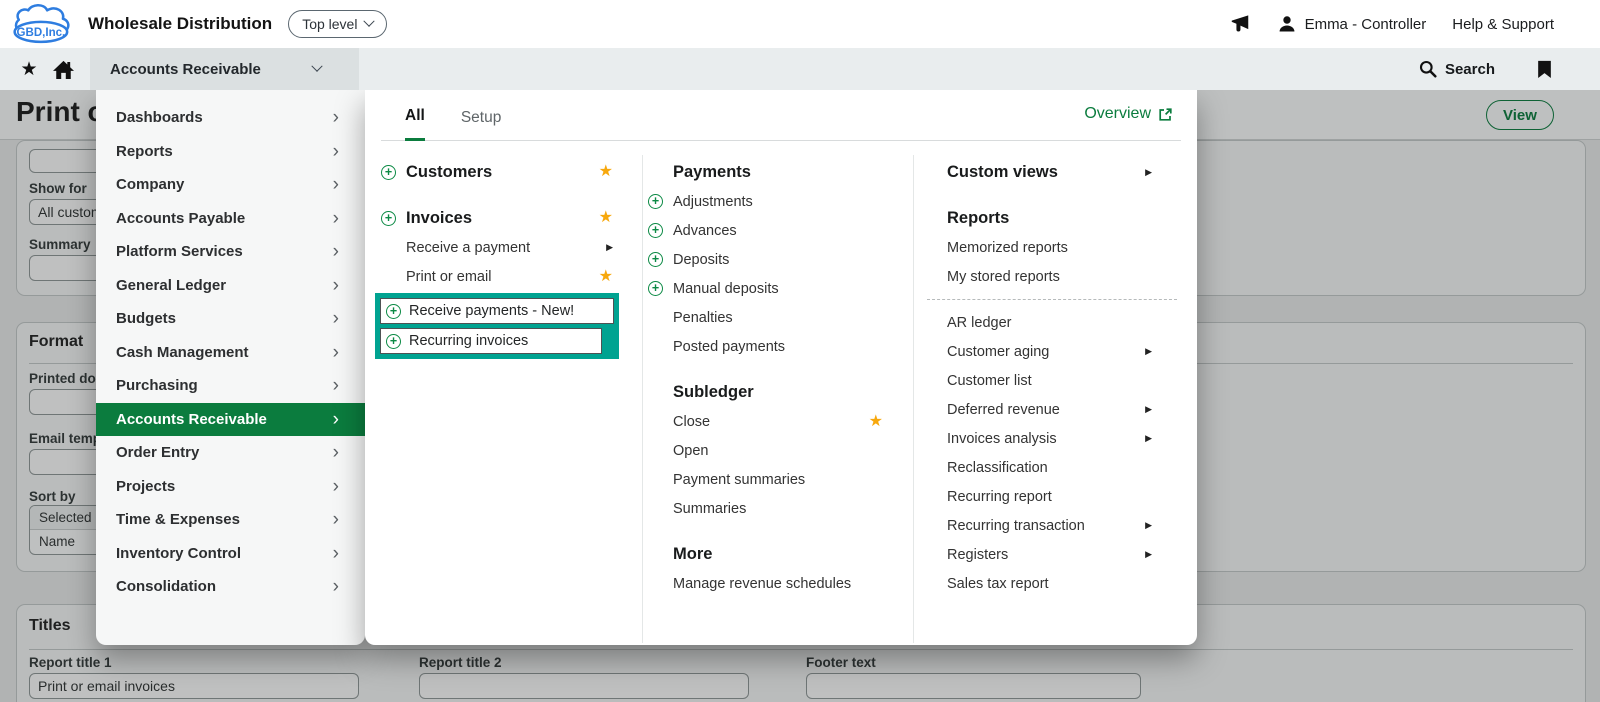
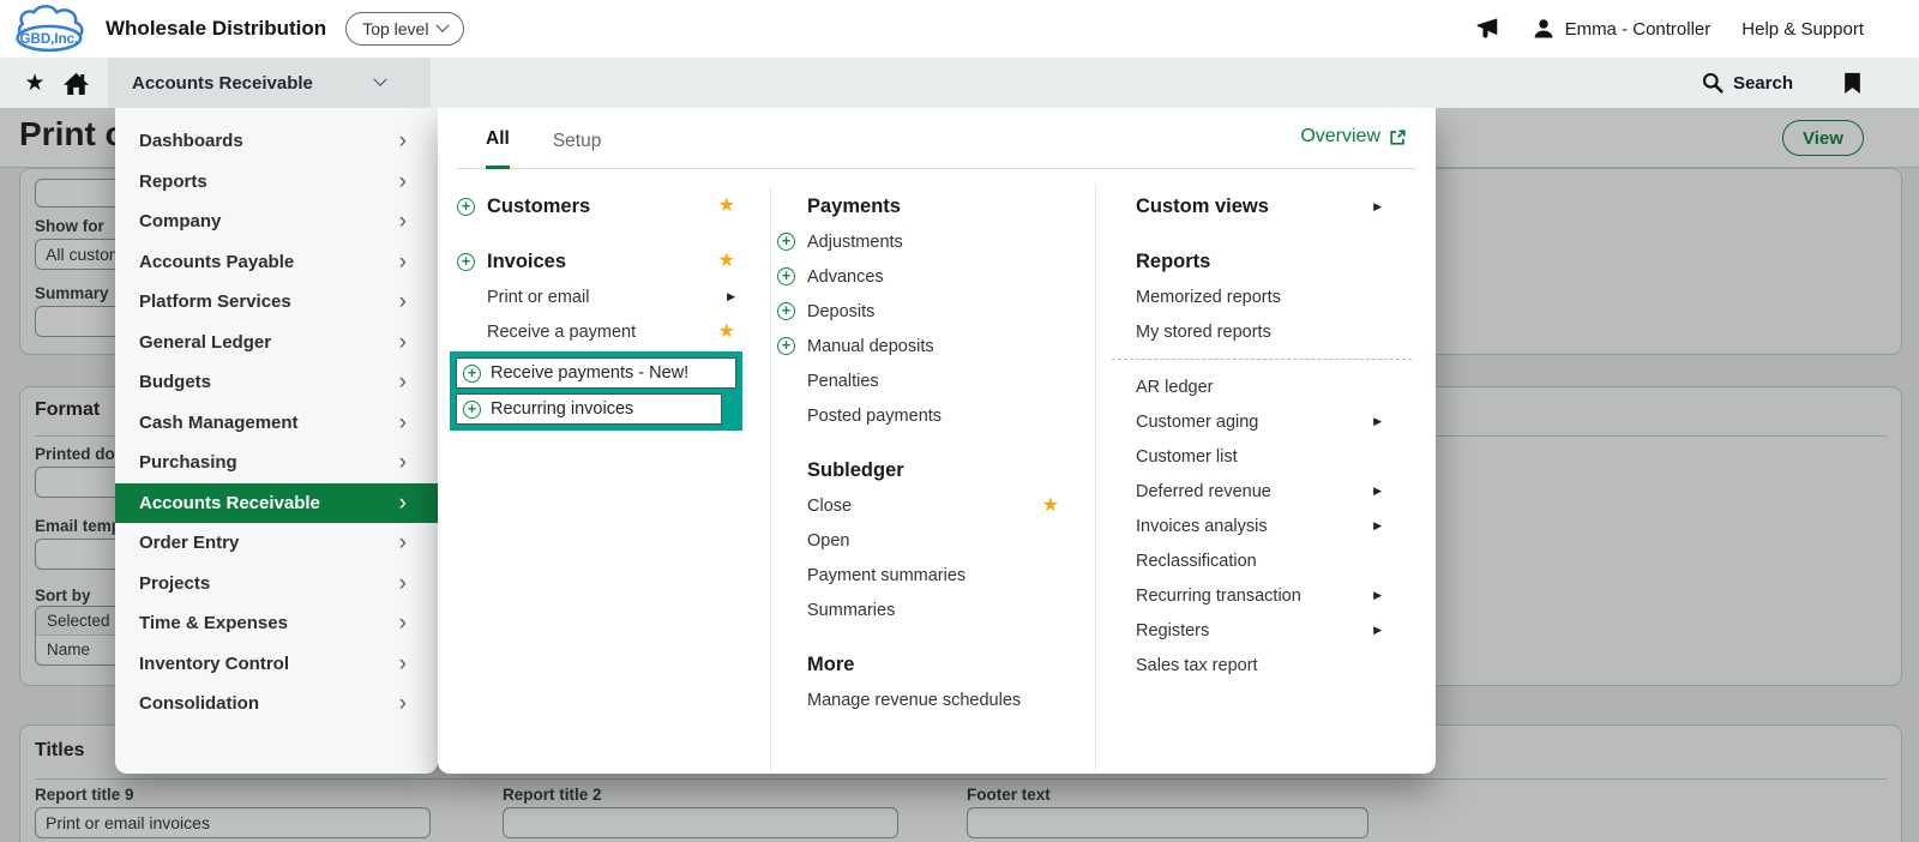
  GBD,Inc.
  Wholesale Distribution
  Top level
  Emma - Controller
  Help & Support
  ★
  Accounts Receivable
  Search
  Print
  View
  Show for
  All custo
  Summary
  Format
  Printed do
  Email tem
  Sort by
  Selected
  Name
  Titles
- Report title 1
+ Report title 9
  Print or email invoices
  Report title 2
  Footer text
  Dashboards
  ›
  Reports
  ›
  Company
  ›
  Accounts Payable
  ›
  Platform Services
  ›
  General Ledger
  ›
  Budgets
  ›
  Cash Management
  ›
  Purchasing
  ›
  Accounts Receivable
  ›
  Order Entry
  ›
  Projects
  ›
  Time & Expenses
  ›
  Inventory Control
  ›
  Consolidation
  ›
  All
  Setup
  Overview
  +
  Customers
  ★
  +
  Invoices
  ★
- Receive a payment
+ Print or email
  ▶
- Print or email
+ Receive a payment
  ★
  +
  Receive payments - New!
  +
  Recurring invoices
  Payments
  +
  Adjustments
  +
  Advances
  +
  Deposits
  +
  Manual deposits
  Penalties
  Posted payments
  Subledger
  Close
  ★
  Open
  Payment summaries
  Summaries
  More
  Manage revenue schedules
  Custom views
  ▶
  Reports
  Memorized reports
  My stored reports
  AR ledger
  Customer aging
  ▶
  Customer list
  Deferred revenue
  ▶
  Invoices analysis
  ▶
  Reclassification
- Recurring report
  Recurring transaction
  ▶
  Registers
  ▶
  Sales tax report
